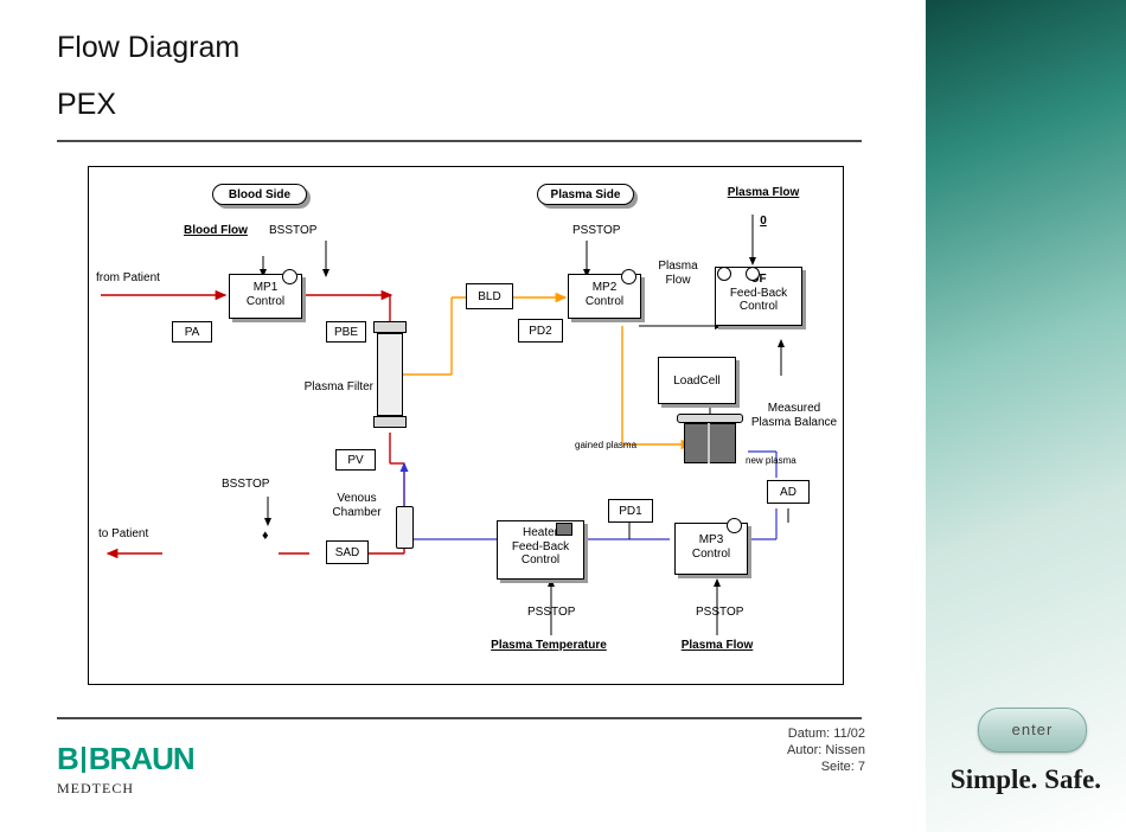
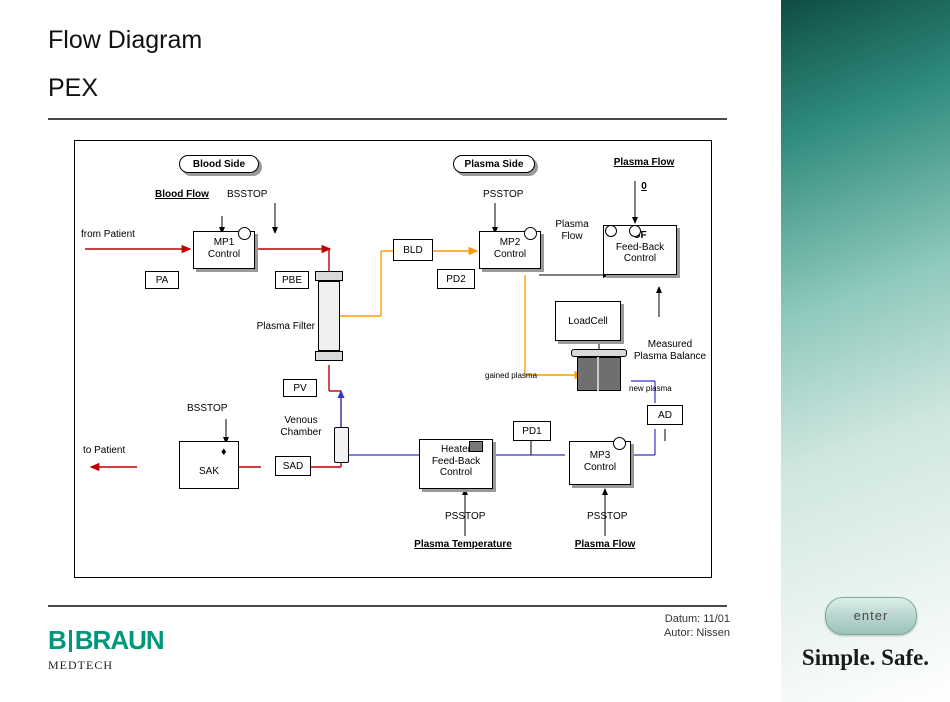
  enter
  Simple. Safe.
  Flow Diagram
  PEX
- Datum: 11/02
+ Datum: 11/01
  Autor: Nissen
- Seite: 7
  B BRAUN
  MEDTECH
  Blood Side
  Plasma Side
  Blood Flow
  BSSTOP
  PSSTOP
  Plasma Flow
  0
  from Patient
  to Patient
  MP1
  Control
  PA
  PBE
  Plasma Filter
  Venous
  Chamber
  PV
  SAD
+ SAK
  ♦
  BSSTOP
  BLD
  PD2
  MP2
  Control
  Plasma
  Flow
  Feed-Back
  Control
  LoadCell
  Measured
  Plasma Balance
  gained plasma
  new plasma
  AD
  PD1
  Heate
  Feed-Back
  Control
  MP3
  Control
  PSSTOP
  PSSTOP
  Plasma Temperature
  Plasma Flow
